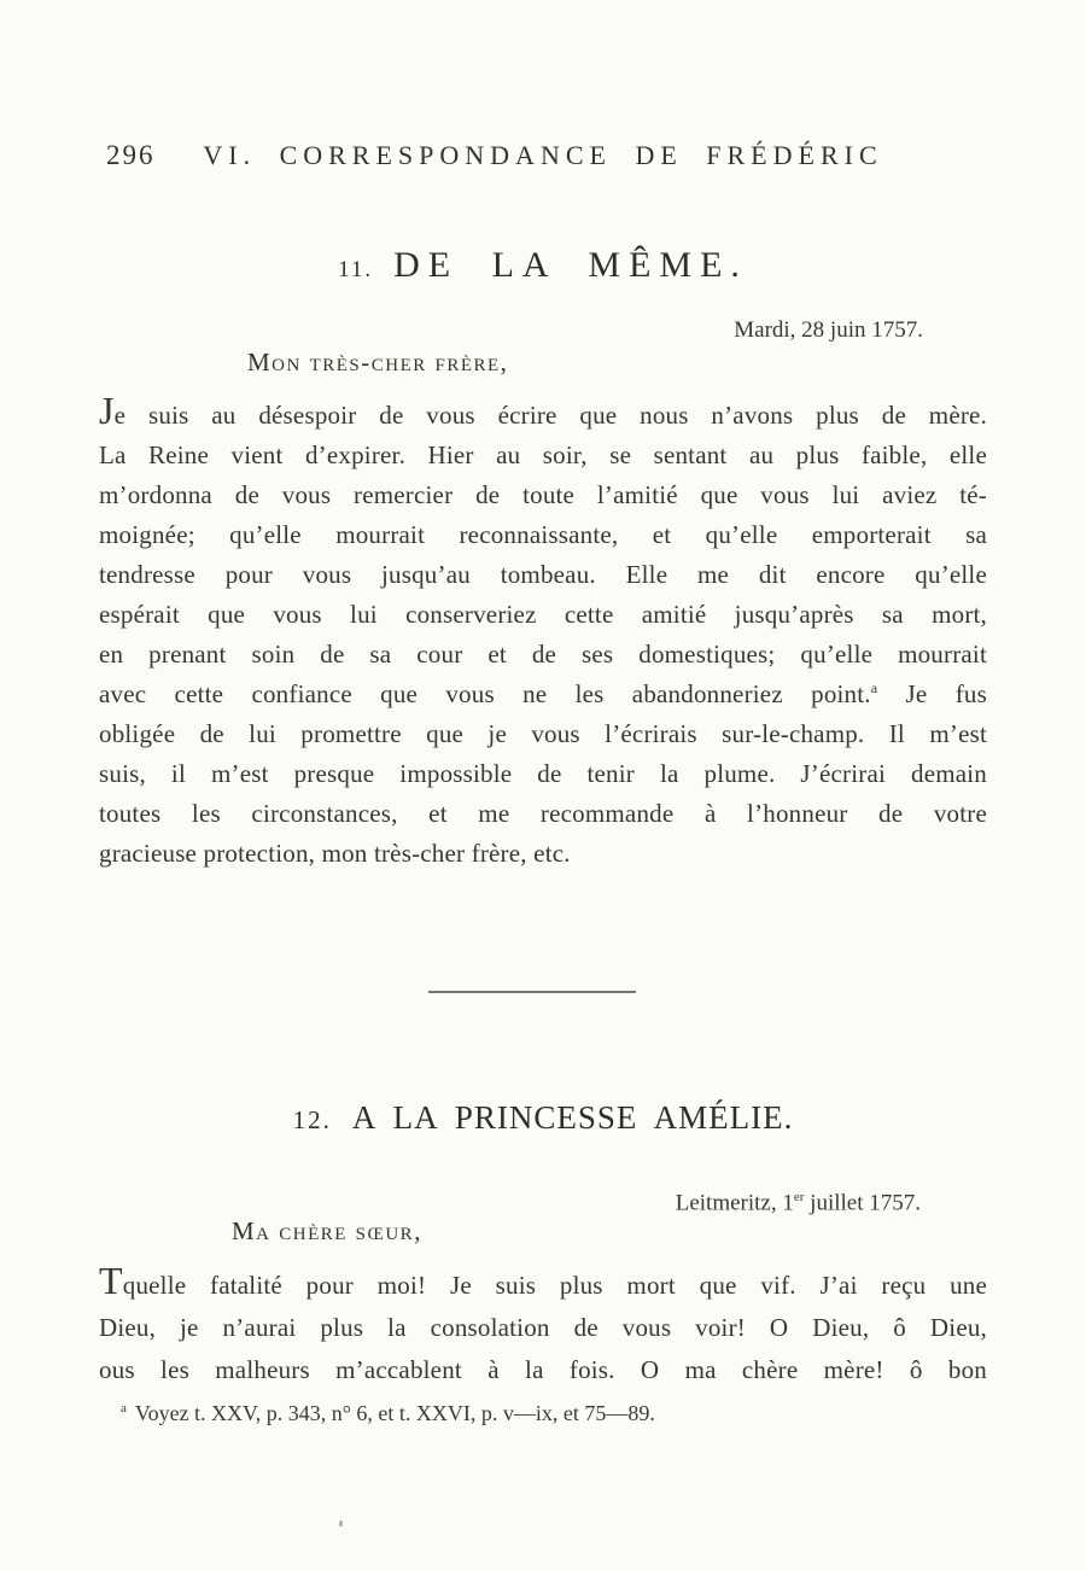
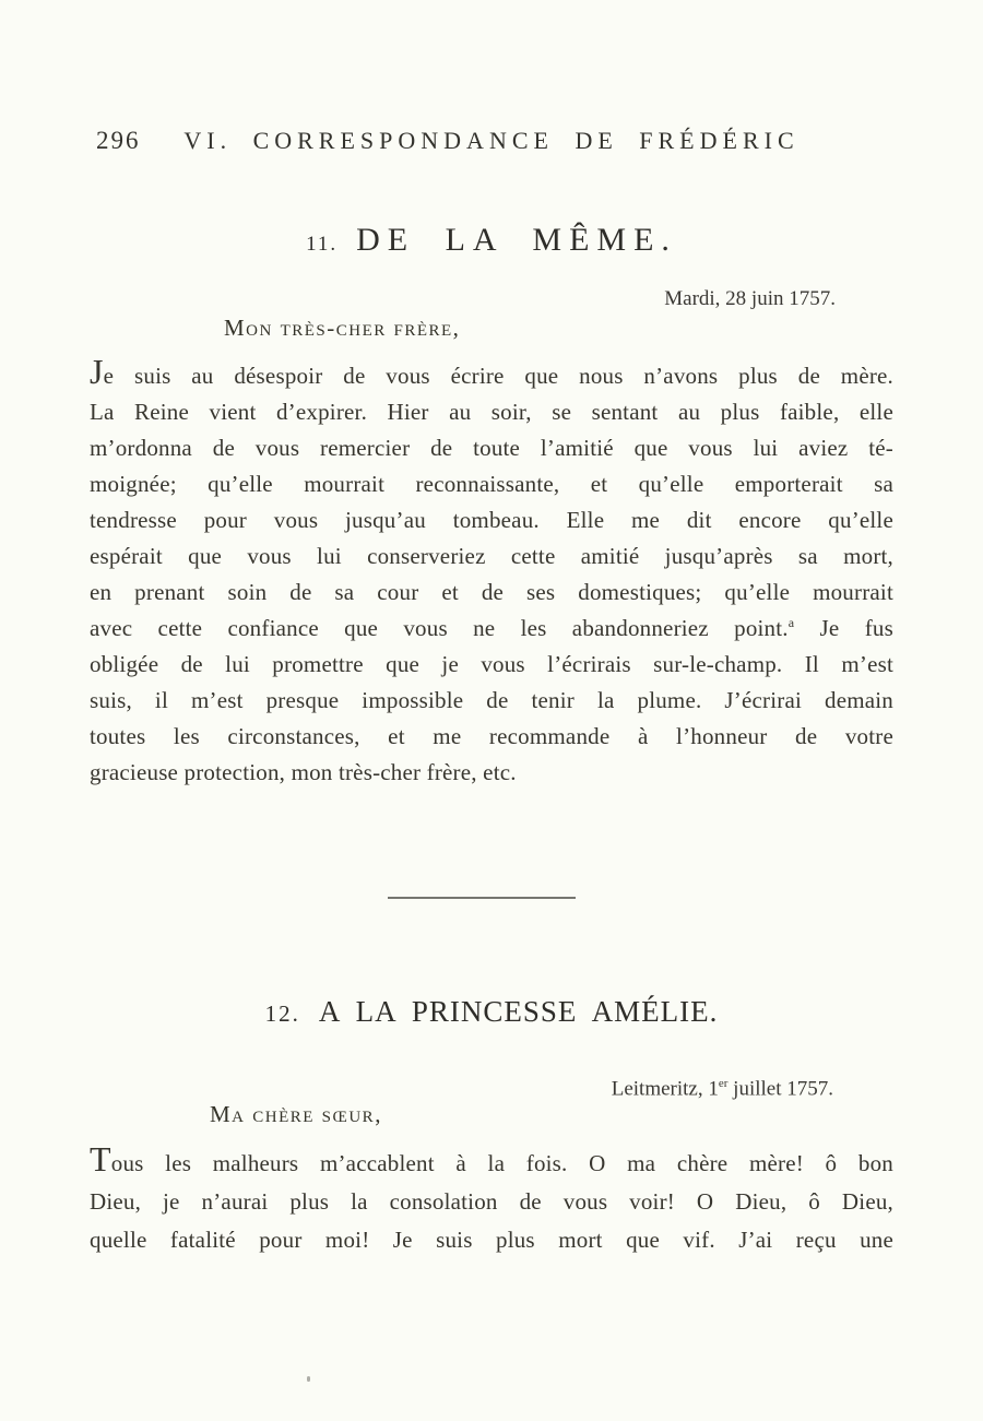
  296
  VI. CORRESPONDANCE DE FRÉDÉRIC
  11. DE LA MÊME.
  Mardi, 28 juin 1757.
  Mon très-cher frère,
  Je suis au désespoir de vous écrire que nous n’avons plus de mère.
  La Reine vient d’expirer. Hier au soir, se sentant au plus faible, elle
  m’ordonna de vous remercier de toute l’amitié que vous lui aviez té-
  moignée; qu’elle mourrait reconnaissante, et qu’elle emporterait sa
  tendresse pour vous jusqu’au tombeau. Elle me dit encore qu’elle
  espérait que vous lui conserveriez cette amitié jusqu’après sa mort,
  en prenant soin de sa cour et de ses domestiques; qu’elle mourrait
  avec cette confiance que vous ne les abandonneriez point.a Je fus
  obligée de lui promettre que je vous l’écrirais sur-le-champ. Il m’est
  suis, il m’est presque impossible de tenir la plume. J’écrirai demain
  toutes les circonstances, et me recommande à l’honneur de votre
  gracieuse protection, mon très-cher frère, etc.
  12. A LA PRINCESSE AMÉLIE.
  Leitmeritz, 1er juillet 1757.
  Ma chère sœur,
- Tquelle fatalité pour moi! Je suis plus mort que vif. J’ai reçu une
+ Tous les malheurs m’accablent à la fois. O ma chère mère! ô bon
  Dieu, je n’aurai plus la consolation de vous voir! O Dieu, ô Dieu,
- ous les malheurs m’accablent à la fois. O ma chère mère! ô bon
+ quelle fatalité pour moi! Je suis plus mort que vif. J’ai reçu une
- a Voyez t. XXV, p. 343, n° 6, et t. XXVI, p. v—ix, et 75—89.
